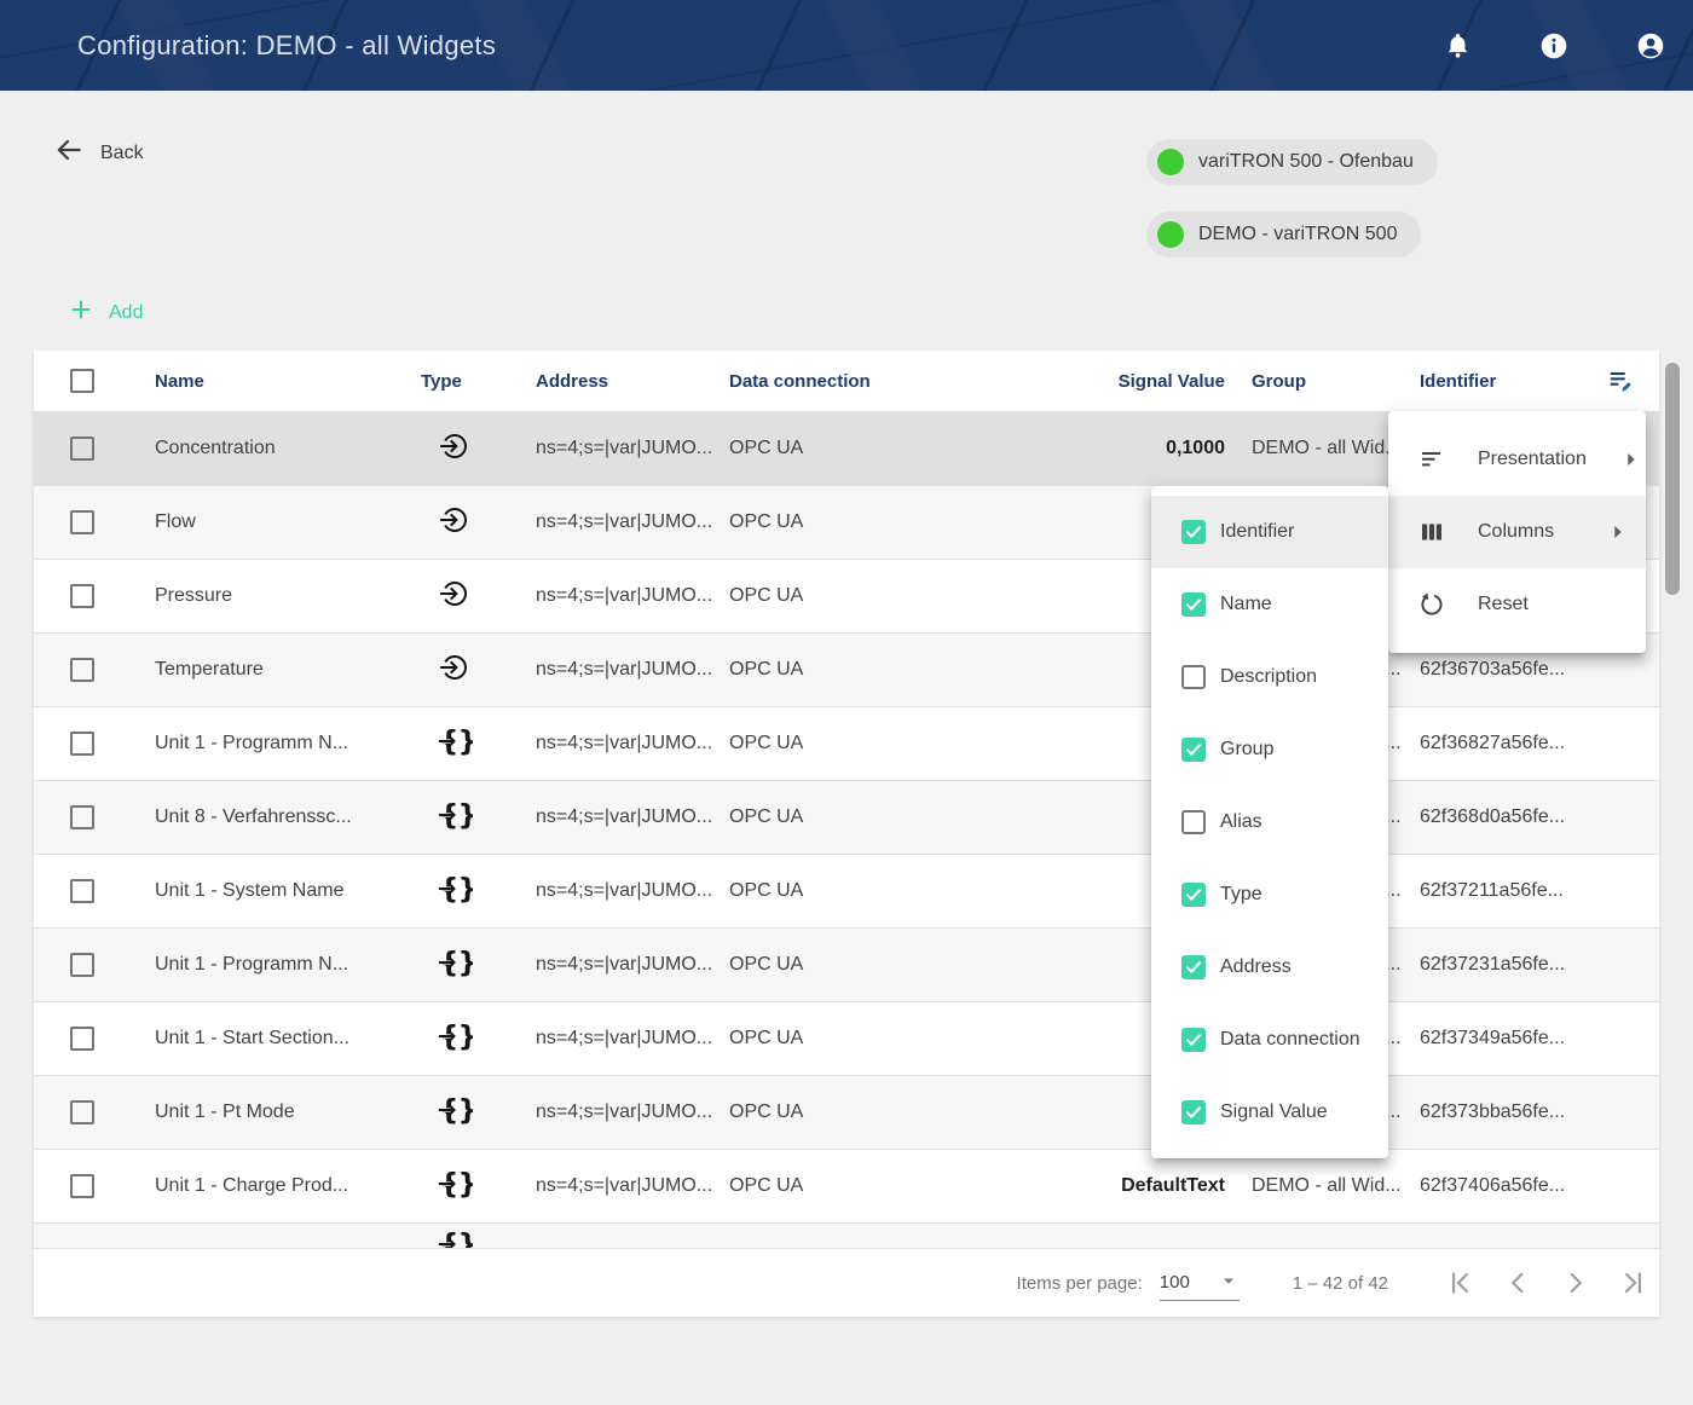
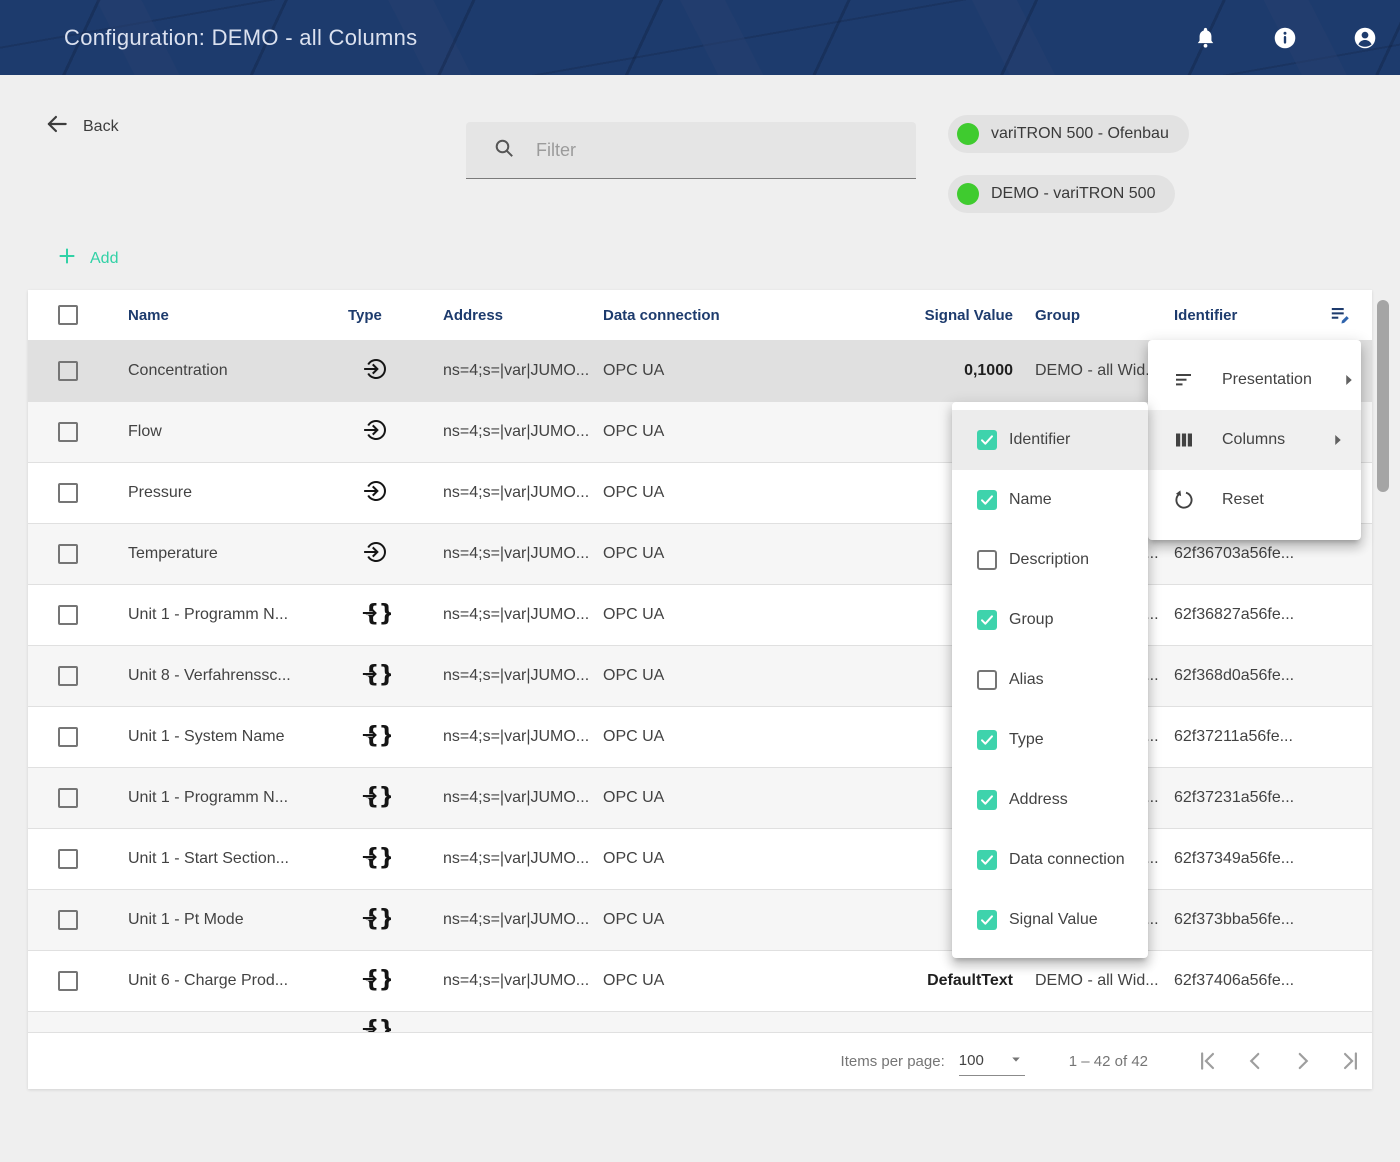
- Configuration: DEMO - all Widgets
+ Configuration: DEMO - all Columns
  Back
+ Filter
  variTRON 500 - Ofenbau
  DEMO - variTRON 500
  Add
  Name
  Type
  Address
  Data connection
  Signal Value
  Group
  Identifier
  Concentration
  ns=4;s=|var|JUMO...
  OPC UA
  0,1000
  DEMO - all Wid
  Flow
  ns=4;s=|var|JUMO...
  OPC UA
  Pressure
  ns=4;s=|var|JUMO...
  OPC UA
  Temperature
  ns=4;s=|var|JUMO...
  OPC UA
  62f36703a56fe...
  Unit 1 - Programm N...
  }
  ns=4;s=|var|JUMO...
  OPC UA
  62f36827a56fe...
  Unit 8 - Verfahrenssc...
  }
  ns=4;s=|var|JUMO...
  OPC UA
  62f368d0a56fe...
  Unit 1 - System Name
  }
  ns=4;s=|var|JUMO...
  OPC UA
  62f37211a56fe...
  Unit 1 - Programm N...
  }
  ns=4;s=|var|JUMO...
  OPC UA
  62f37231a56fe...
  Unit 1 - Start Section...
  }
  ns=4;s=|var|JUMO...
  OPC UA
  62f37349a56fe...
  Unit 1 - Pt Mode
  }
  ns=4;s=|var|JUMO...
  OPC UA
  62f373bba56fe...
- Unit 1 - Charge Prod...
+ Unit 6 - Charge Prod...
  }
  ns=4;s=|var|JUMO...
  OPC UA
  DefaultText
  DEMO - all Wid...
  62f37406a56fe...
  }
  Items per page:
  100
  1 – 42 of 42
  Presentation
  Columns
  Reset
  Identifier
  Name
  Description
  Group
  Alias
  Type
  Address
  Data connection
  Signal Value
